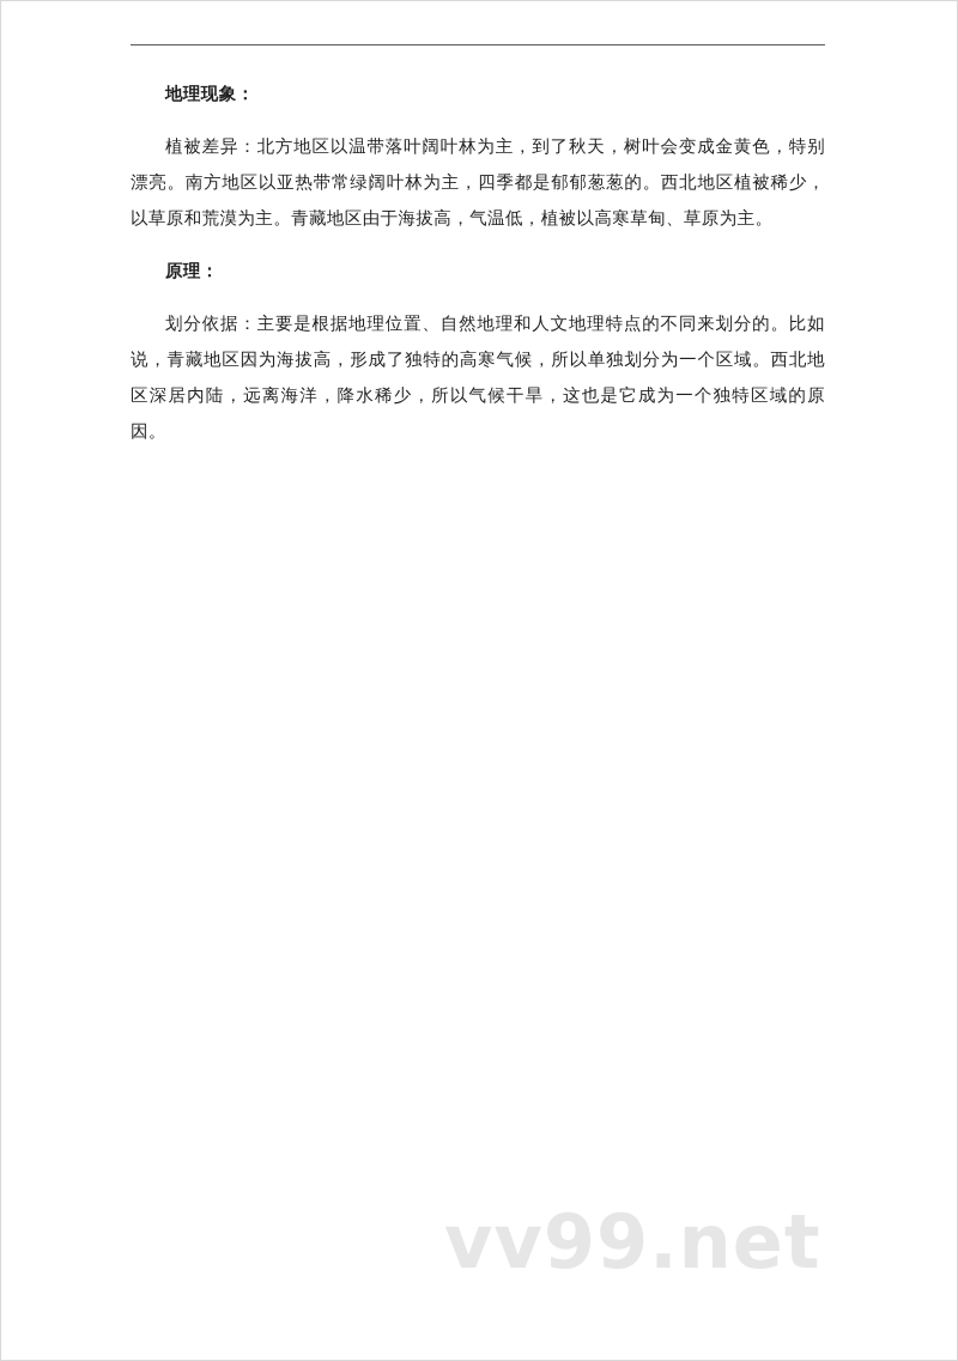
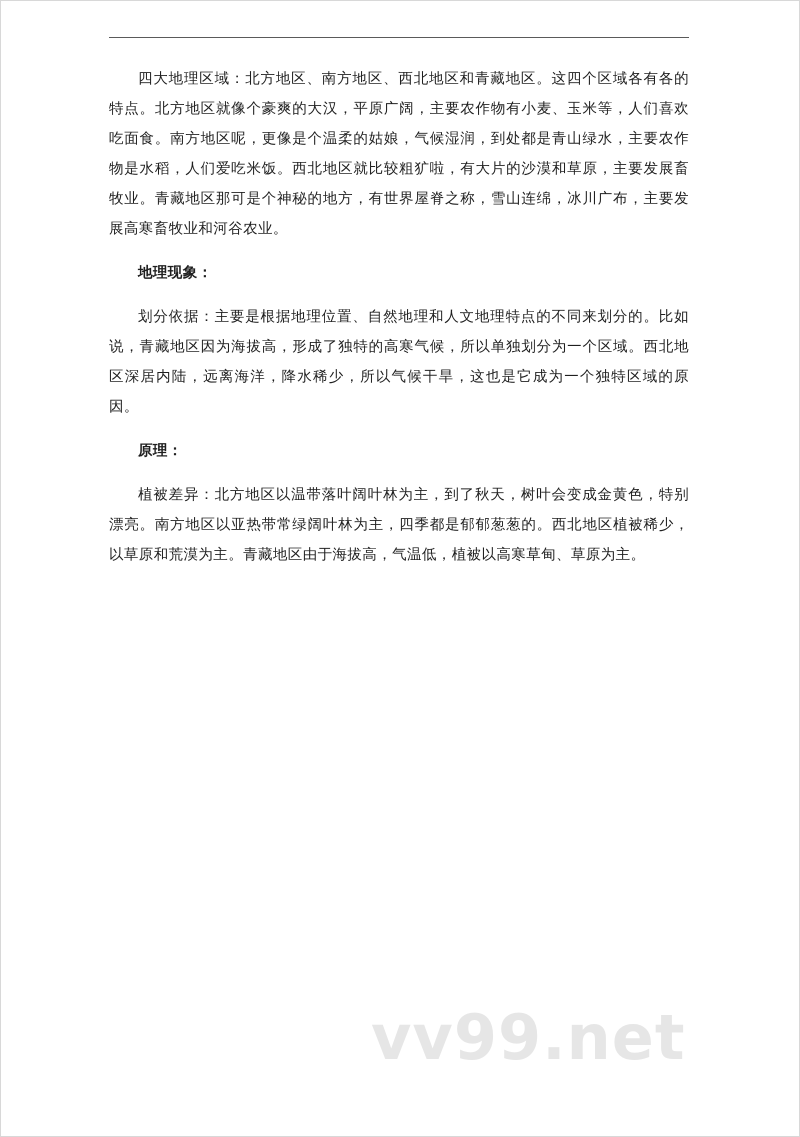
+ 四大地理区域：北方地区、南方地区、西北地区和青藏地区。这四个区域各有各的特点。北方地区就像个豪爽的大汉，平原广阔，主要农作物有小麦、玉米等，人们喜欢吃面食。南方地区呢，更像是个温柔的姑娘，气候湿润，到处都是青山绿水，主要农作物是水稻，人们爱吃米饭。西北地区就比较粗犷啦，有大片的沙漠和草原，主要发展畜牧业。青藏地区那可是个神秘的地方，有世界屋脊之称，雪山连绵，冰川广布，主要发展高寒畜牧业和河谷农业。
  地理现象：
- 植被差异：北方地区以温带落叶阔叶林为主，到了秋天，树叶会变成金黄色，特别漂亮。南方地区以亚热带常绿阔叶林为主，四季都是郁郁葱葱的。西北地区植被稀少，以草原和荒漠为主。青藏地区由于海拔高，气温低，植被以高寒草甸、草原为主。
+ 划分依据：主要是根据地理位置、自然地理和人文地理特点的不同来划分的。比如说，青藏地区因为海拔高，形成了独特的高寒气候，所以单独划分为一个区域。西北地区深居内陆，远离海洋，降水稀少，所以气候干旱，这也是它成为一个独特区域的原因。
  原理：
- 划分依据：主要是根据地理位置、自然地理和人文地理特点的不同来划分的。比如说，青藏地区因为海拔高，形成了独特的高寒气候，所以单独划分为一个区域。西北地区深居内陆，远离海洋，降水稀少，所以气候干旱，这也是它成为一个独特区域的原因。
+ 植被差异：北方地区以温带落叶阔叶林为主，到了秋天，树叶会变成金黄色，特别漂亮。南方地区以亚热带常绿阔叶林为主，四季都是郁郁葱葱的。西北地区植被稀少，以草原和荒漠为主。青藏地区由于海拔高，气温低，植被以高寒草甸、草原为主。
  vv99.net
